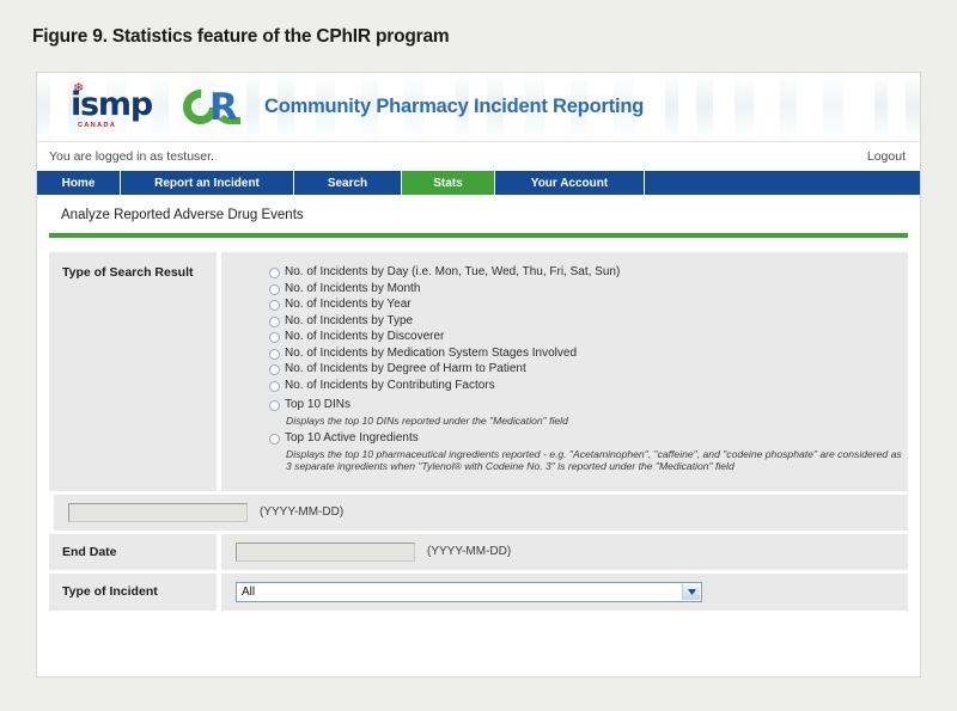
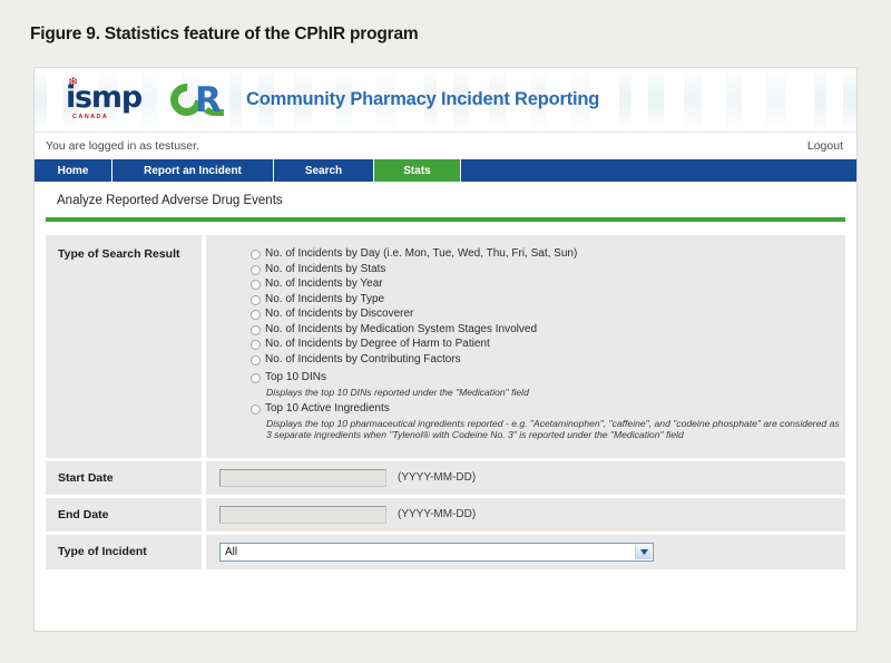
  Figure 9. Statistics feature of the CPhIR program
  ❄
  ismp
  R
  Community Pharmacy Incident Reporting
  You are logged in as testuser.
  Logout
  Home
  Report an Incident
  Search
  Stats
- Your Account
  Analyze Reported Adverse Drug Events
  Type of Search Result
  No. of Incidents by Day (i.e. Mon, Tue, Wed, Thu, Fri, Sat, Sun)
- No. of Incidents by Month
+ No. of Incidents by Stats
  No. of Incidents by Year
  No. of Incidents by Type
  No. of Incidents by Discoverer
  No. of Incidents by Medication System Stages Involved
  No. of Incidents by Degree of Harm to Patient
  No. of Incidents by Contributing Factors
  Top 10 DINs
  Displays the top 10 DINs reported under the "Medication" field
  Top 10 Active Ingredients
  Displays the top 10 pharmaceutical ingredients reported - e.g. "Acetaminophen", "caffeine", and "codeine phosphate" are considered as 3 separate ingredients when "Tylenol® with Codeine No. 3" is reported under the "Medication" field
+ Start Date
  (YYYY-MM-DD)
  End Date
  (YYYY-MM-DD)
  Type of Incident
  All
